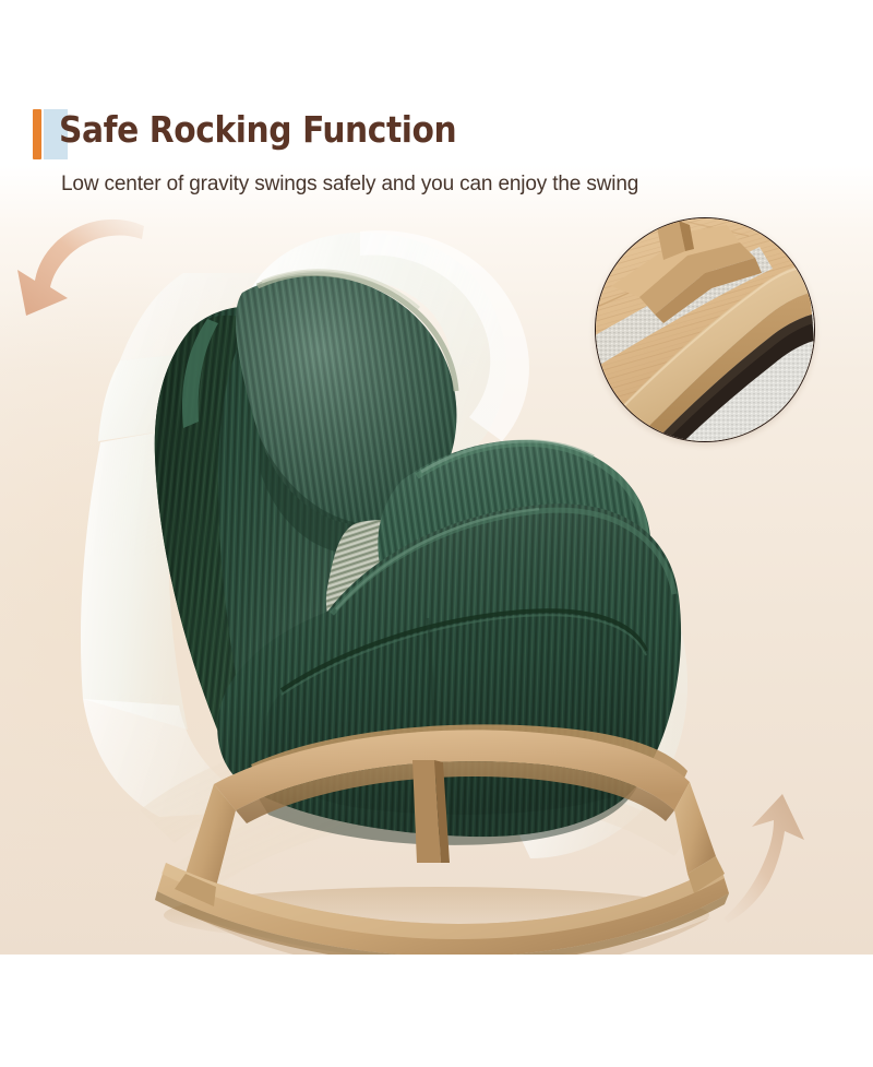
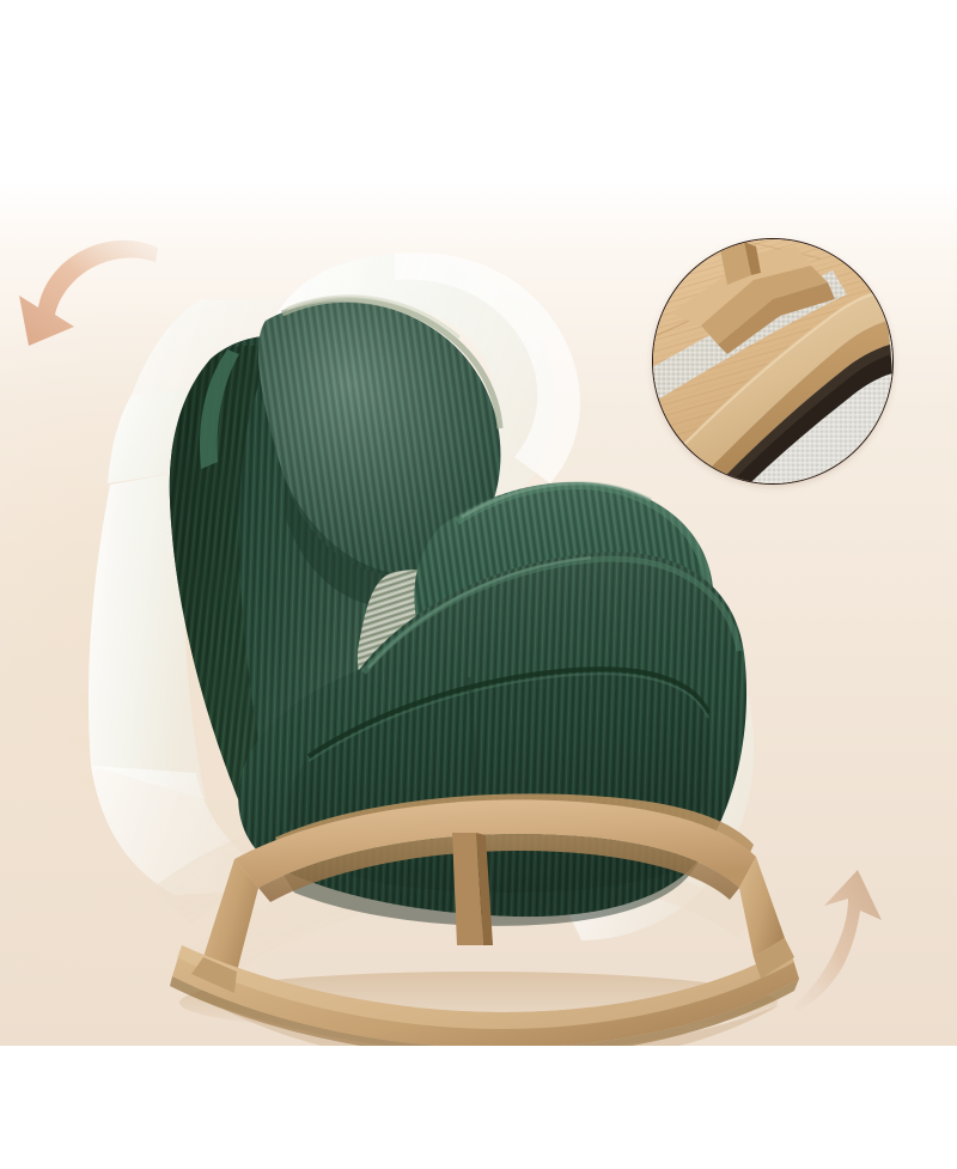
- Safe Rocking Function
- Low center of gravity swings safely and you can enjoy the swing
